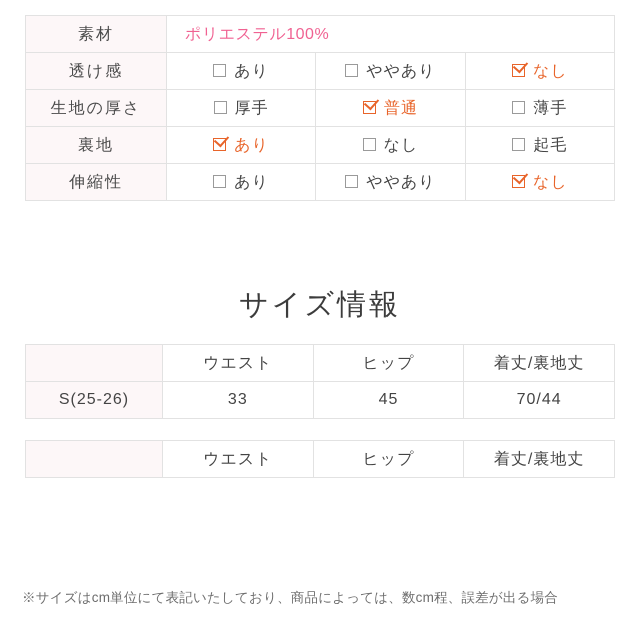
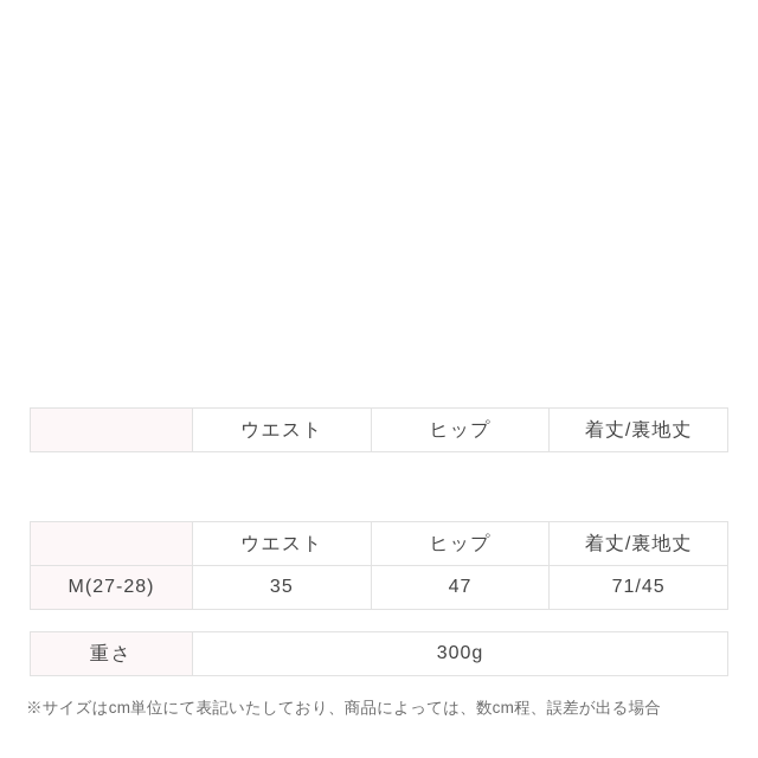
- 素材	ポリエステル100%
- 透け感	あり	ややあり	なし
- 生地の厚さ	厚手	普通	薄手
- 裏地	あり	なし	起毛
- 伸縮性	あり	ややあり	なし
- サイズ情報
  	ウエスト	ヒップ	着丈/裏地丈
- S(25-26)	33	45	70/44
  	ウエスト	ヒップ	着丈/裏地丈
+ M(27-28)	35	47	71/45
+ 重さ	300g
  ※サイズはcm単位にて表記いたしており、商品によっては、数cm程、誤差が出る場合
